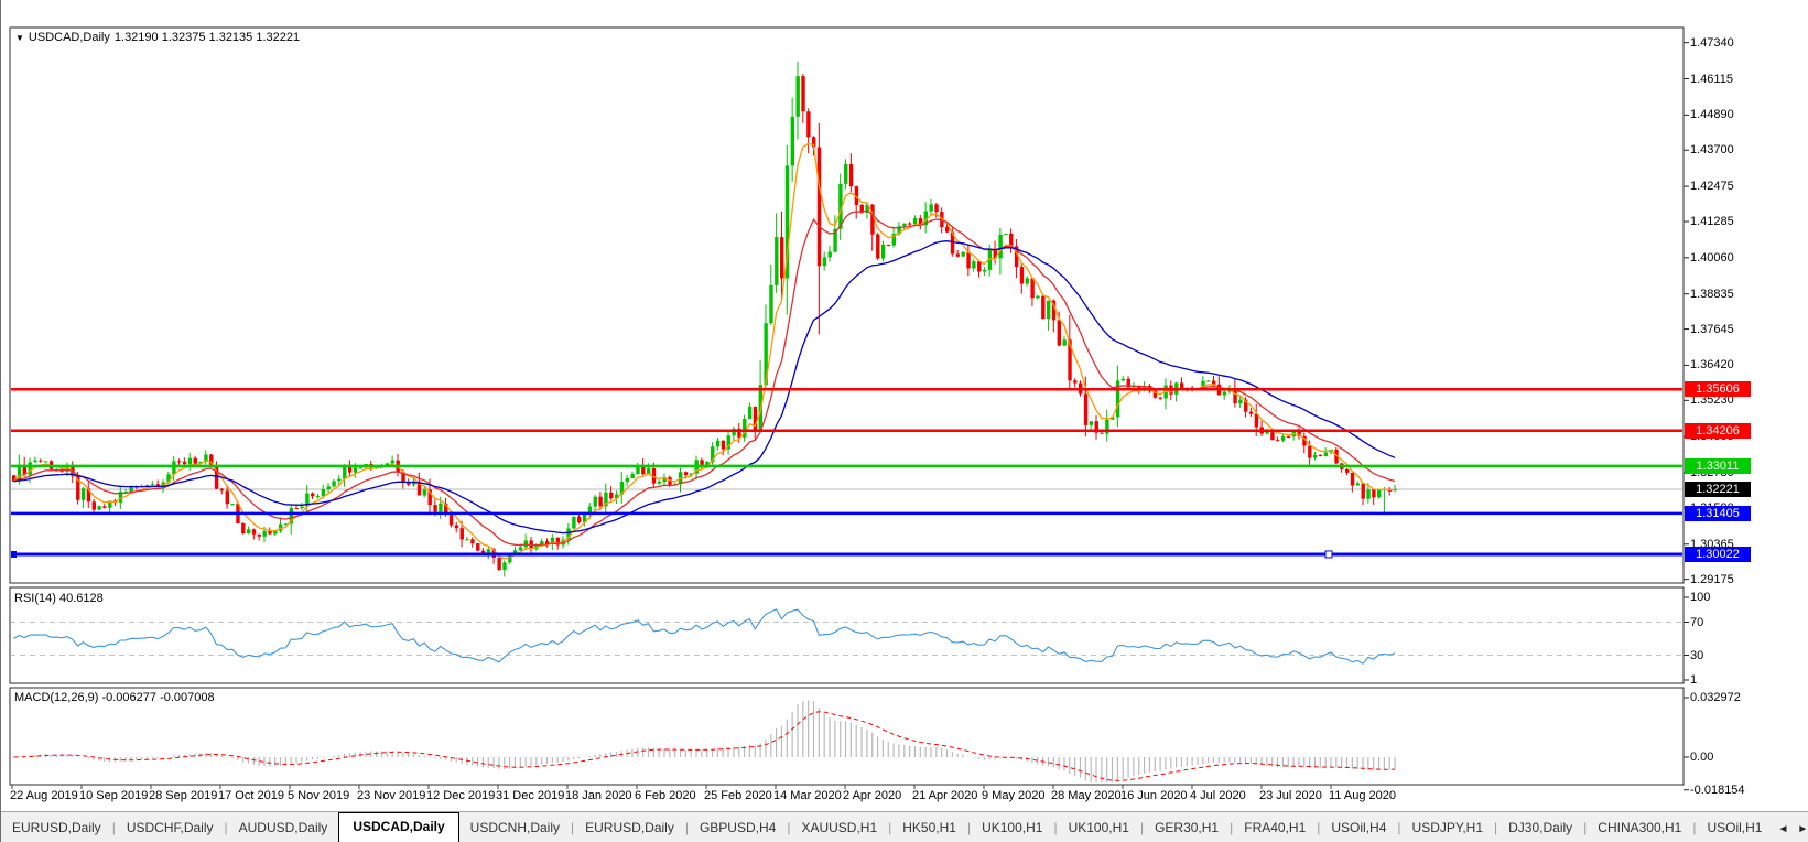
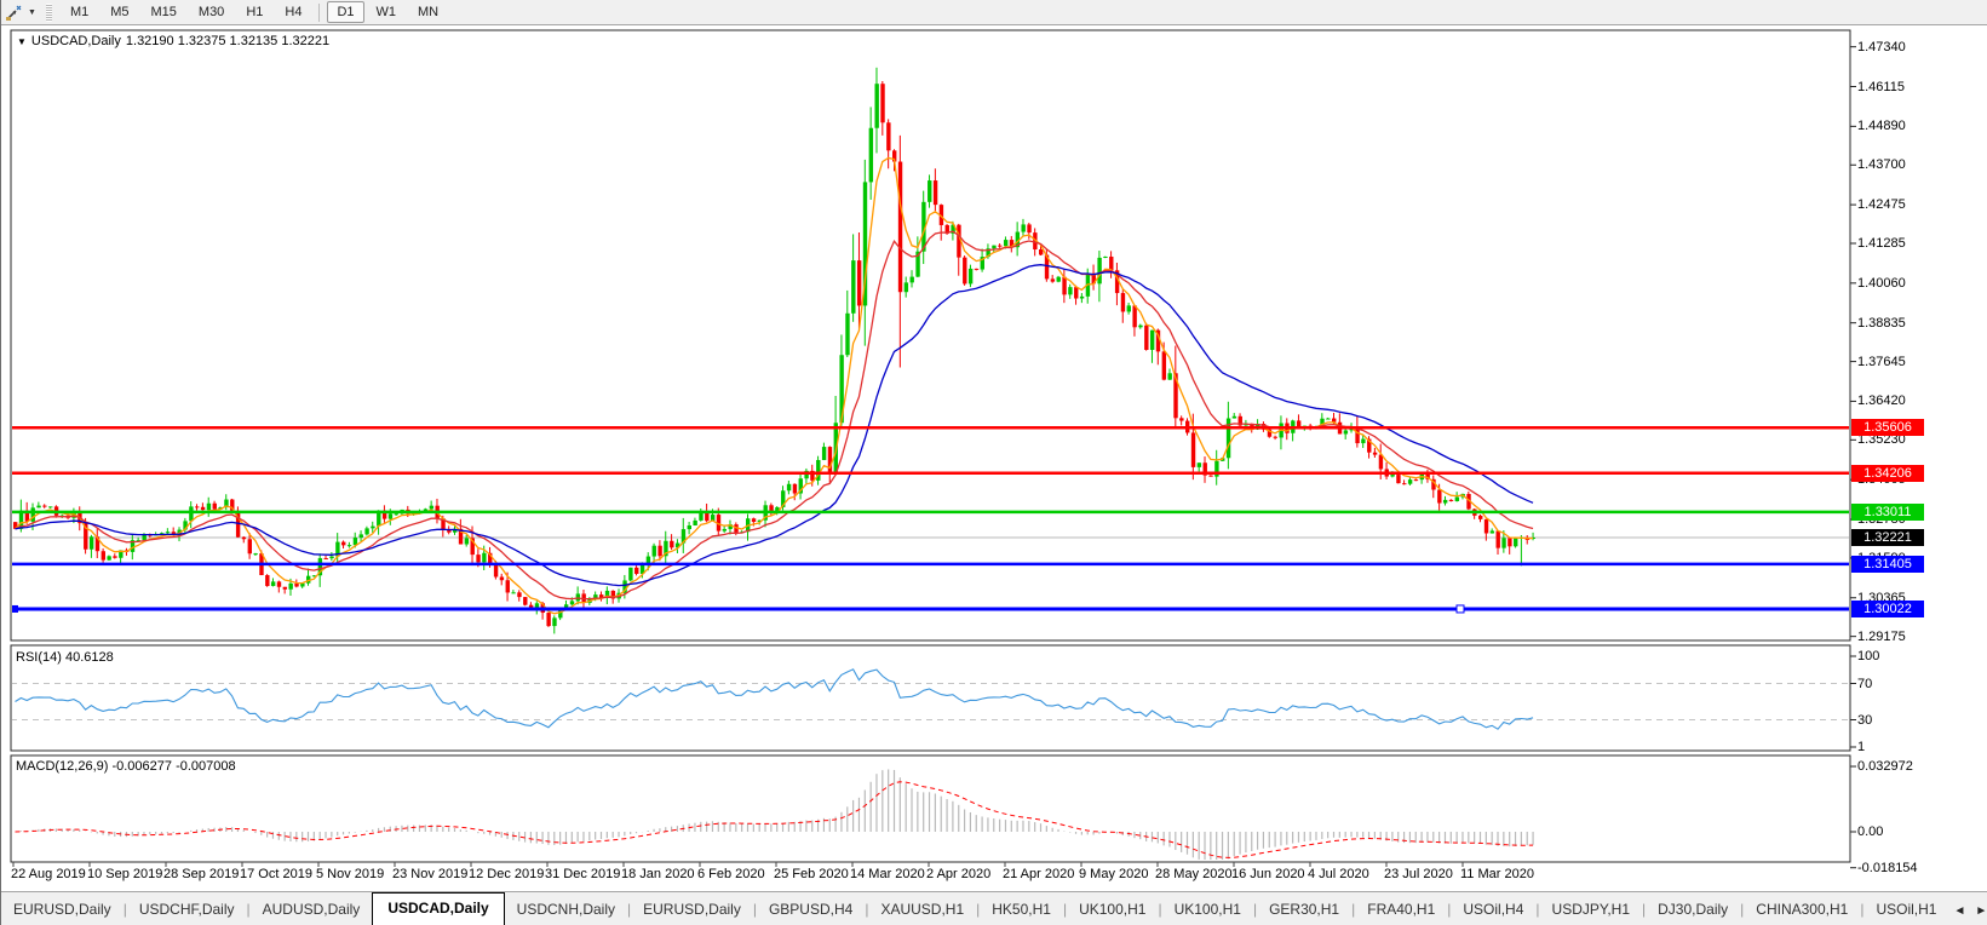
+ M1
+ M5
+ M15
+ M30
+ H1
+ H4
+ D1
+ W1
+ MN
  ▼
  USDCAD,Daily
  1.32190 1.32375 1.32135 1.32221
  RSI(14) 40.6128
  MACD(12,26,9) -0.006277 -0.007008
  1.47340
  1.46115
  1.44890
  1.43700
  1.42475
  1.41285
  1.40060
  1.38835
  1.37645
  1.36420
  1.35230
  1.30365
  1.29175
  100
  70
  30
  1
  0.032972
  0.00
  -0.018154
  1.35606
  1.34206
  1.33011
  1.31405
  1.30022
  1.32221
  22 Aug 2019
  10 Sep 2019
  28 Sep 2019
  17 Oct 2019
  5 Nov 2019
  23 Nov 2019
  12 Dec 2019
  31 Dec 2019
  18 Jan 2020
  6 Feb 2020
  25 Feb 2020
  14 Mar 2020
  2 Apr 2020
  21 Apr 2020
  9 May 2020
  28 May 2020
  16 Jun 2020
  4 Jul 2020
  23 Jul 2020
- 11 Aug 2020
+ 11 Mar 2020
  EURUSD,Daily
  |
  USDCHF,Daily
  |
  AUDUSD,Daily
  USDCAD,Daily
  USDCNH,Daily
  |
  EURUSD,Daily
  |
  GBPUSD,H4
  |
  XAUUSD,H1
  |
  HK50,H1
  |
  UK100,H1
  |
  UK100,H1
  |
  GER30,H1
  |
  FRA40,H1
  |
  USOil,H4
  |
  USDJPY,H1
  |
  DJ30,Daily
  |
  CHINA300,H1
  |
  USOil,H1
  ◄
  ►
